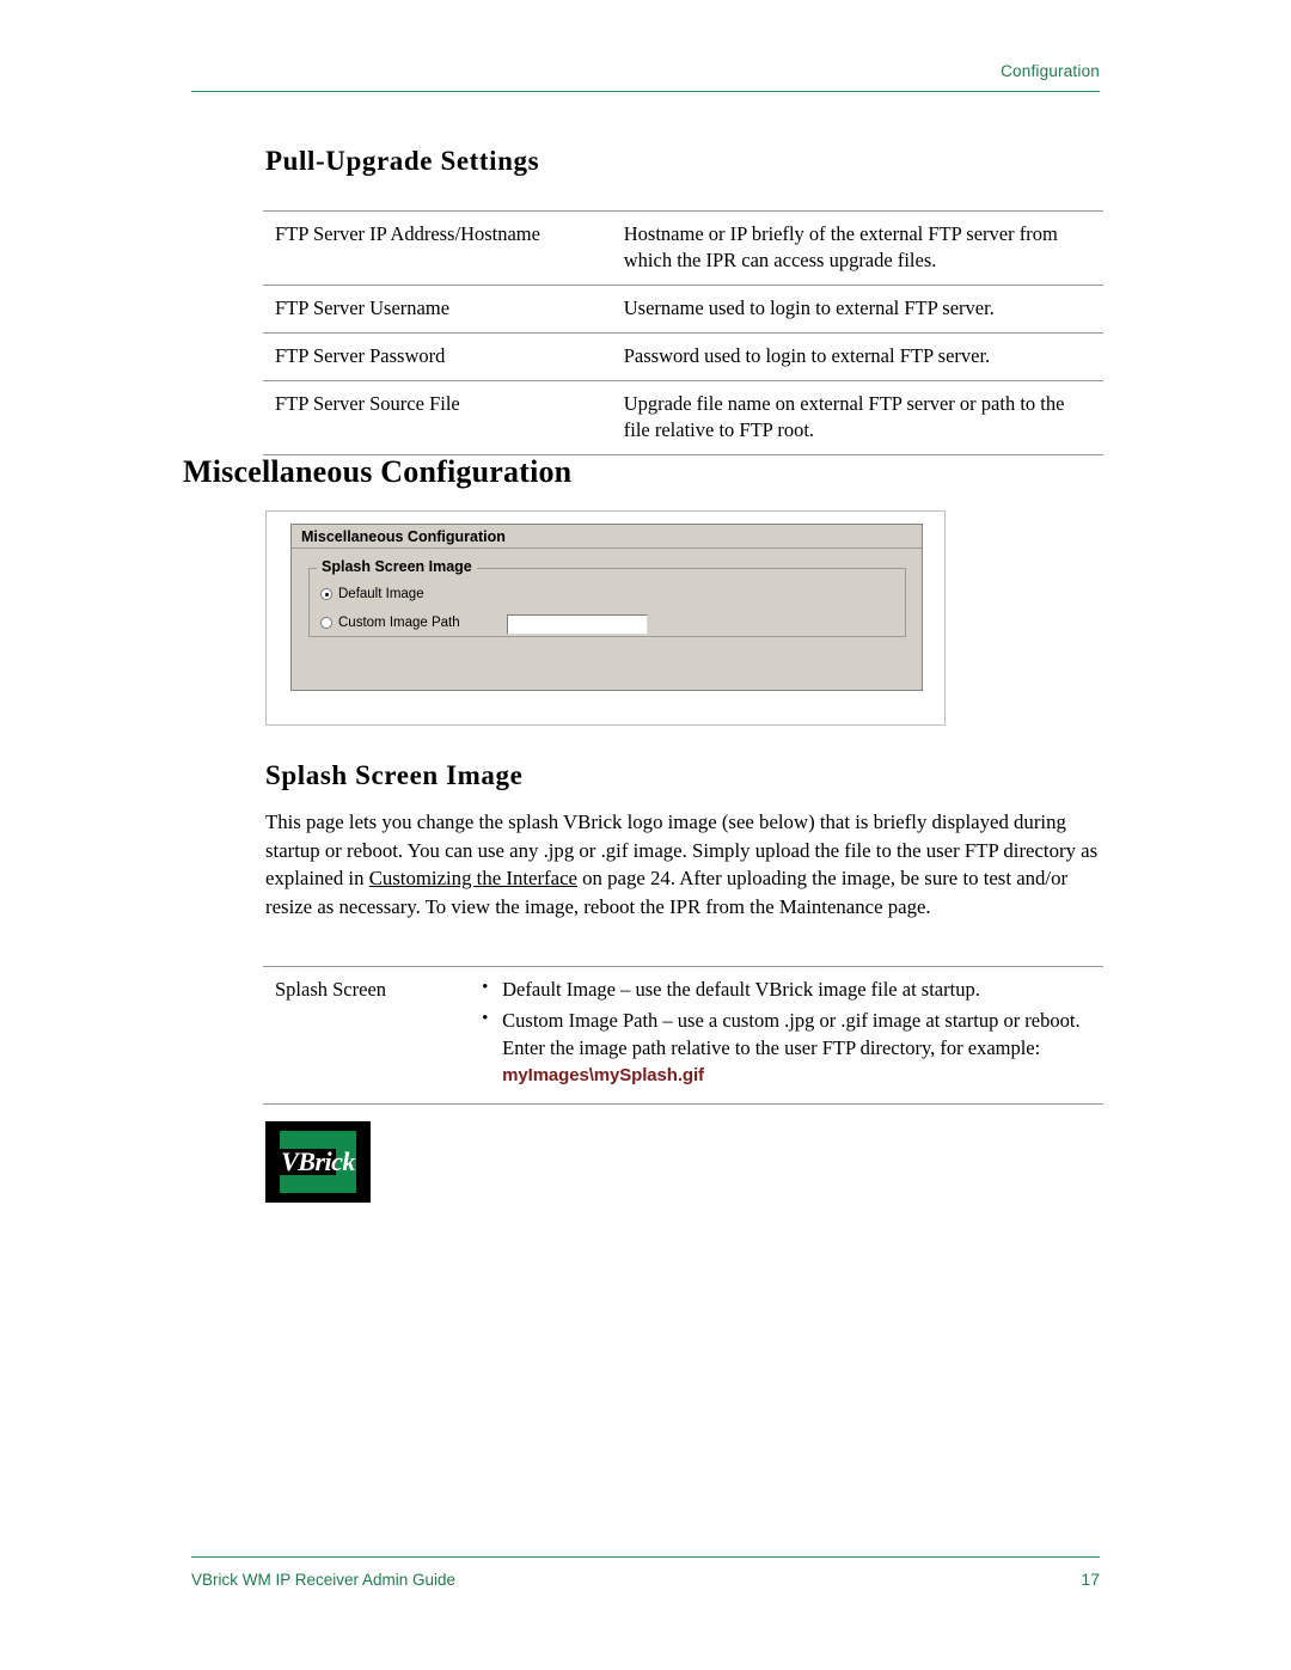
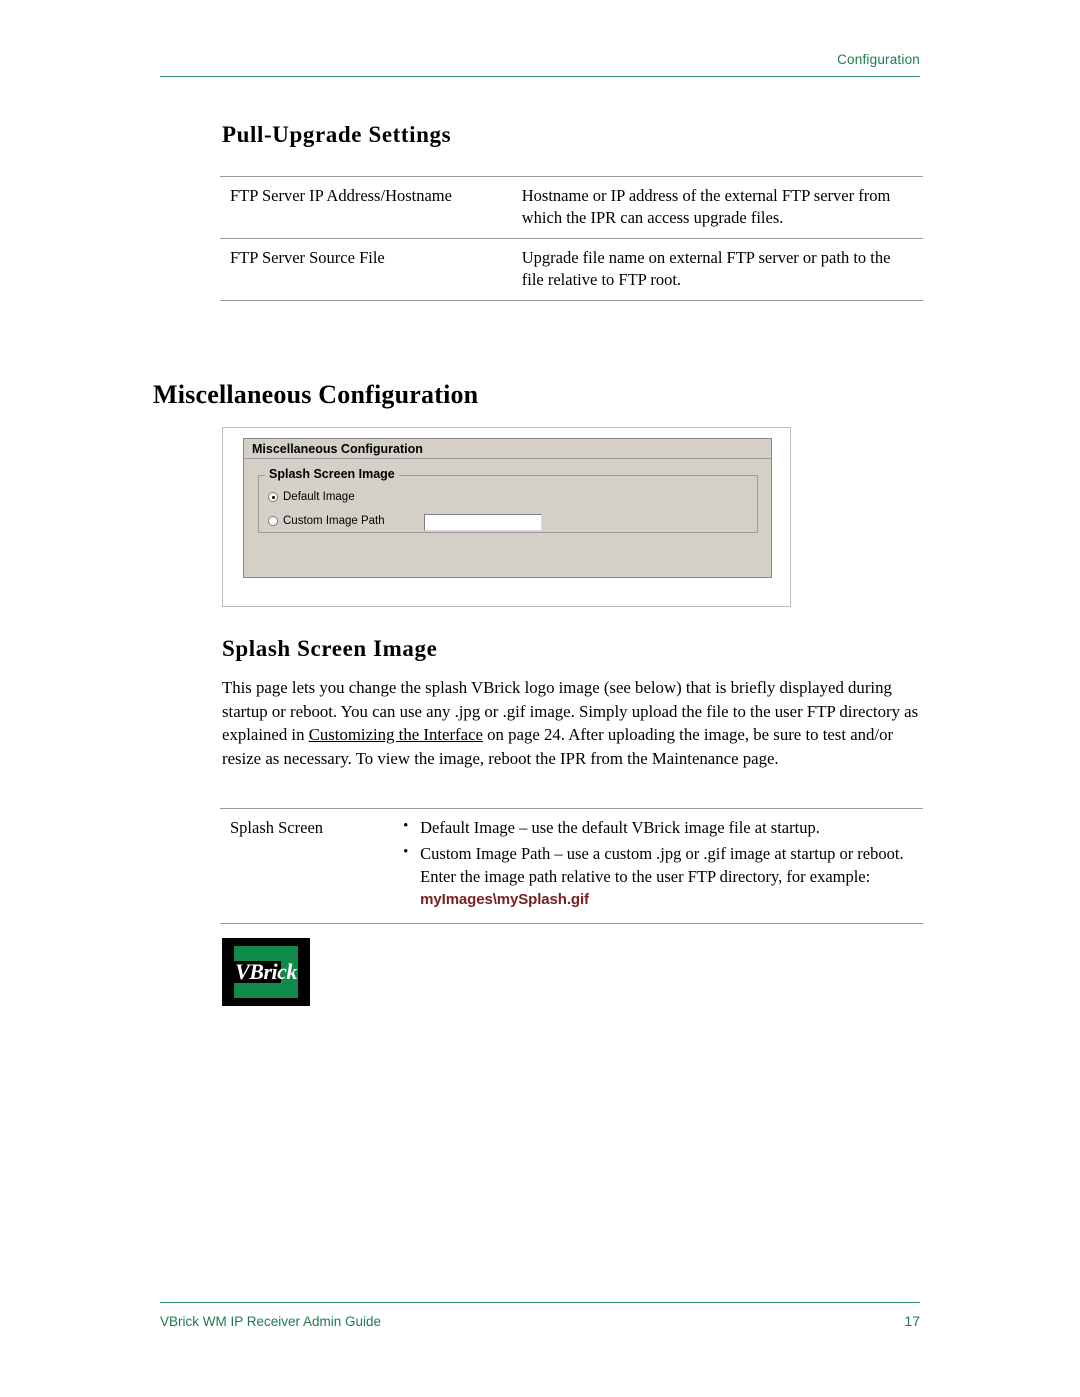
  Configuration
  Pull-Upgrade Settings
- FTP Server IP Address/Hostname	Hostname or IP briefly of the external FTP server from which the IPR can access upgrade files.
+ FTP Server IP Address/Hostname	Hostname or IP address of the external FTP server from which the IPR can access upgrade files.
- FTP Server Username	Username used to login to external FTP server.
- FTP Server Password	Password used to login to external FTP server.
  FTP Server Source File	Upgrade file name on external FTP server or path to the file relative to FTP root.
  Miscellaneous Configuration
  Miscellaneous Configuration
  Splash Screen Image
  Default Image
  Custom Image Path
  Splash Screen Image
  This page lets you change the splash VBrick logo image (see below) that is briefly displayed during startup or reboot. You can use any .jpg or .gif image. Simply upload the file to the user FTP directory as explained in Customizing the Interface on page 24. After uploading the image, be sure to test and/or resize as necessary. To view the image, reboot the IPR from the Maintenance page.
  Splash Screen	Default Image – use the default VBrick image file at startup. Custom Image Path – use a custom .jpg or .gif image at startup or reboot. Enter the image path relative to the user FTP directory, for example: myImages\mySplash.gif
  VBrick
  VBrick WM IP Receiver Admin Guide
  17
